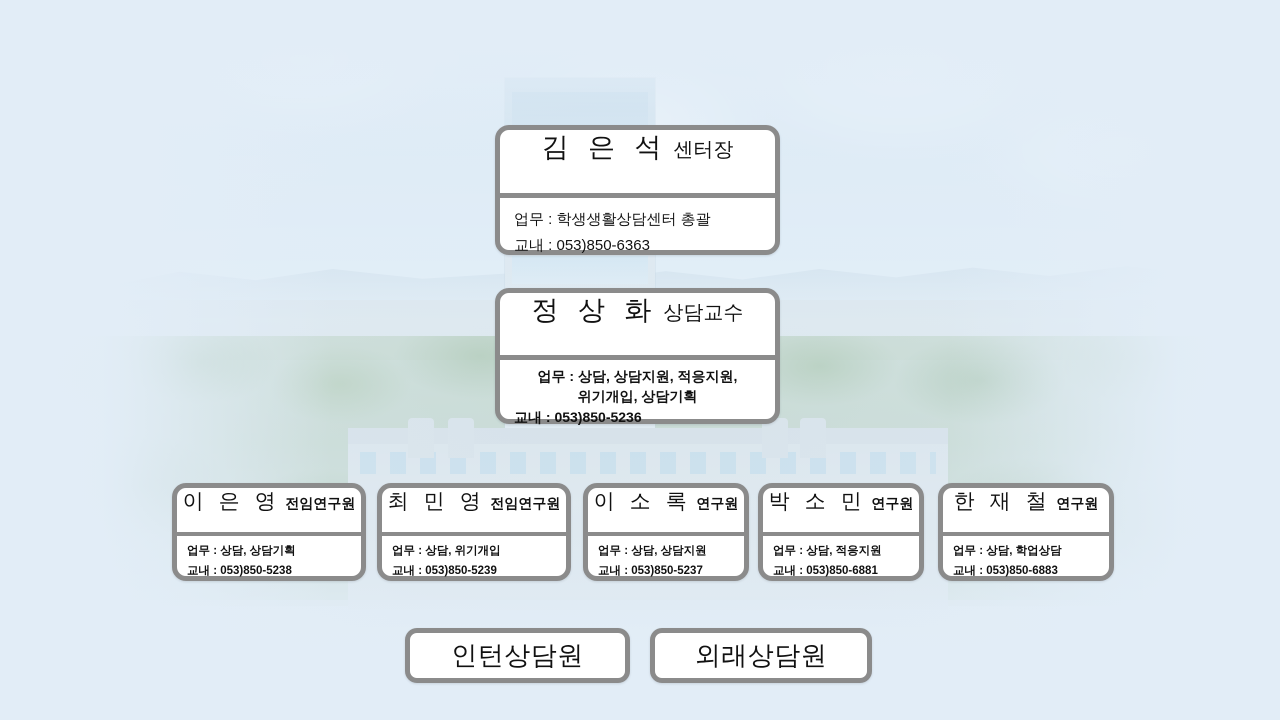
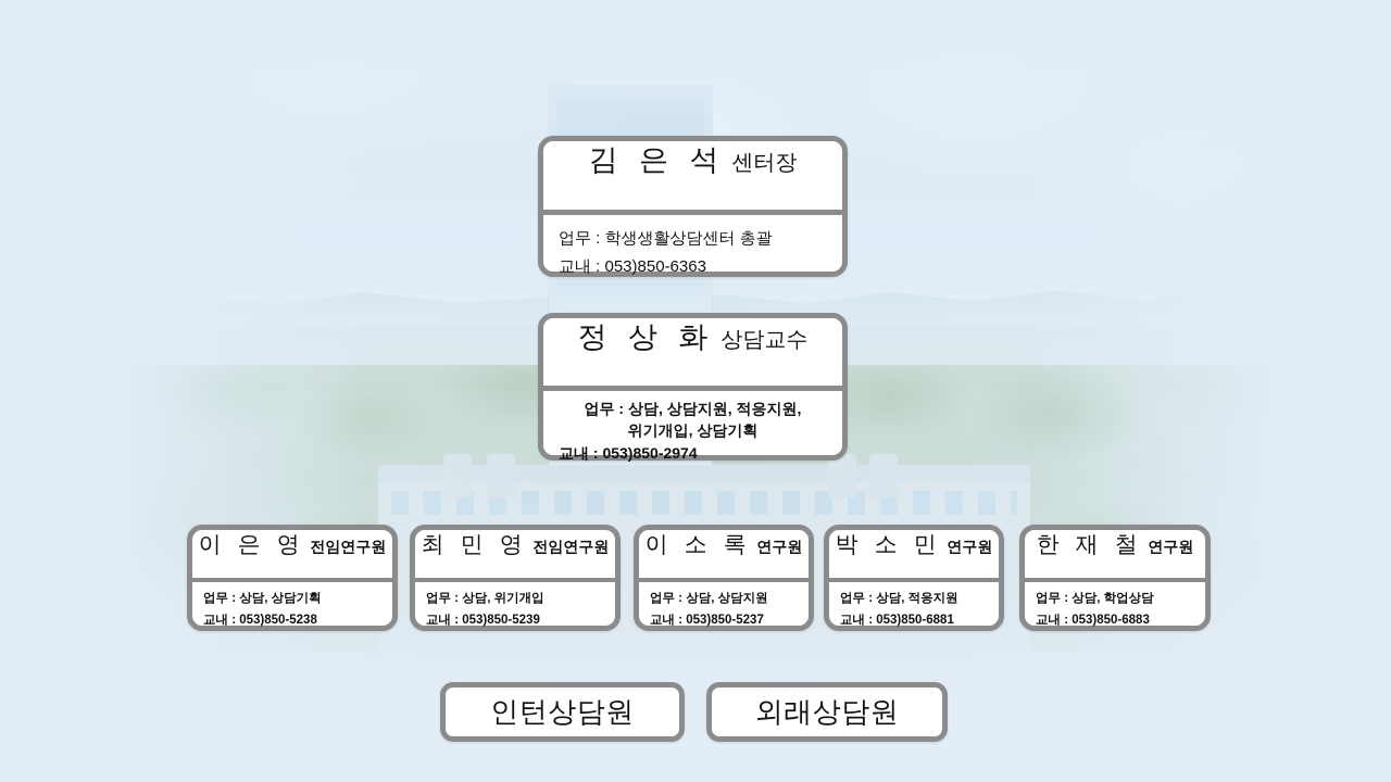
  김 은 석
  센터장
  업무 : 학생생활상담센터 총괄
  교내 : 053)850-6363
  정 상 화
  상담교수
  업무 : 상담, 상담지원, 적응지원,
  위기개입, 상담기획
- 교내 : 053)850-5236
+ 교내 : 053)850-2974
  이 은 영
  전임연구원
  업무 : 상담, 상담기획
  교내 : 053)850-5238
  최 민 영
  전임연구원
  업무 : 상담, 위기개입
  교내 : 053)850-5239
  이 소 록
  연구원
  업무 : 상담, 상담지원
  교내 : 053)850-5237
  박 소 민
  연구원
  업무 : 상담, 적응지원
  교내 : 053)850-6881
  한 재 철
  연구원
  업무 : 상담, 학업상담
  교내 : 053)850-6883
  인턴상담원
  외래상담원
